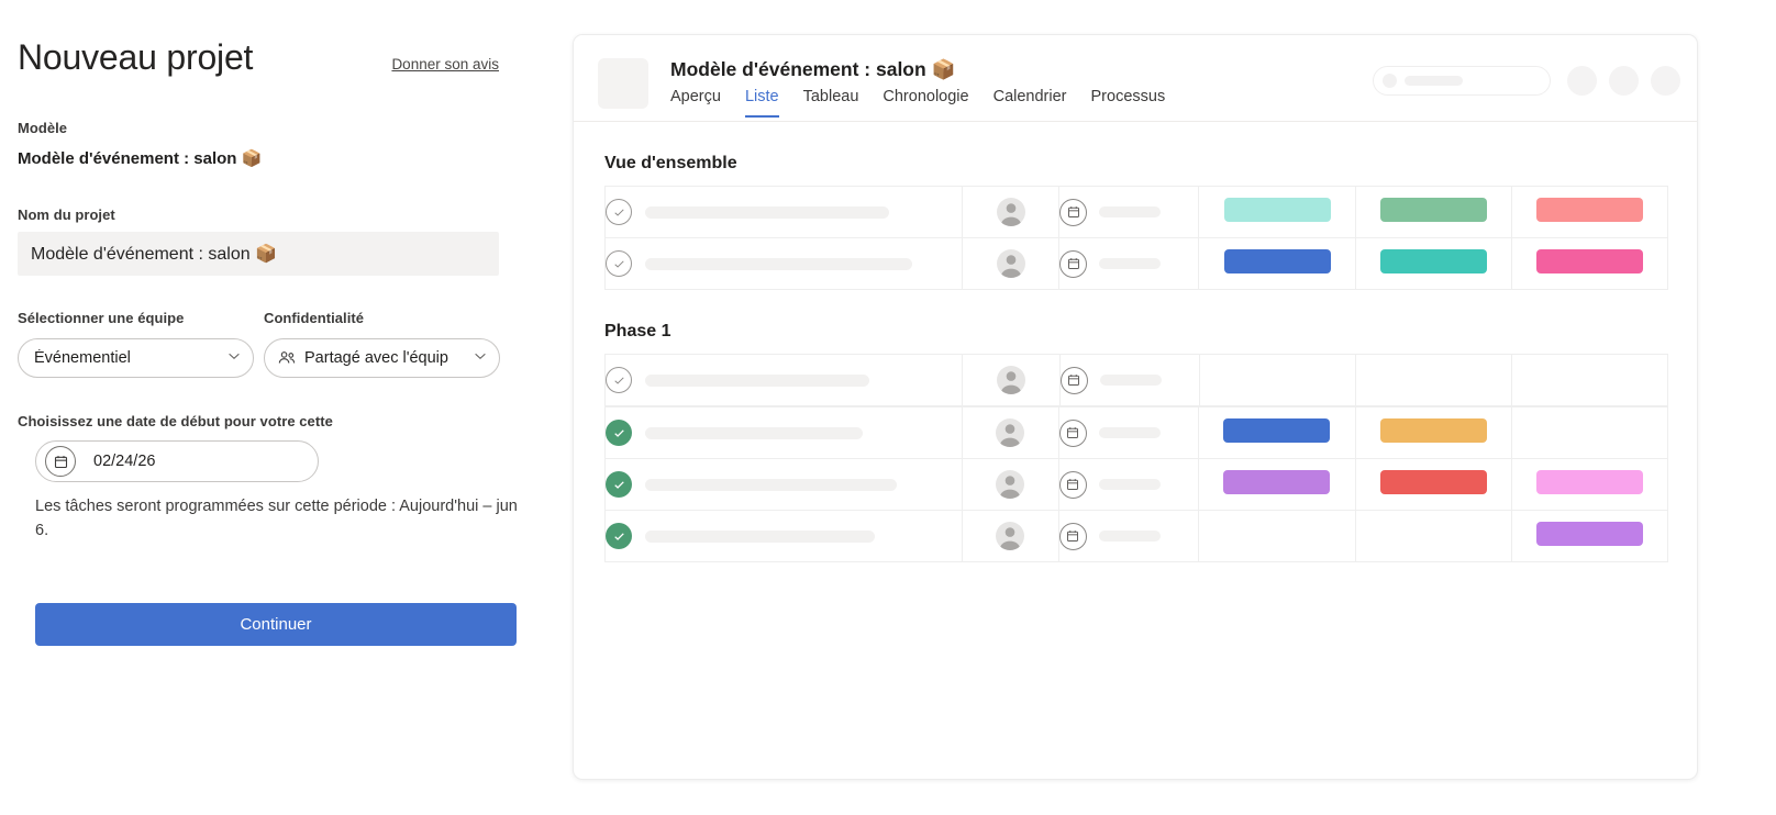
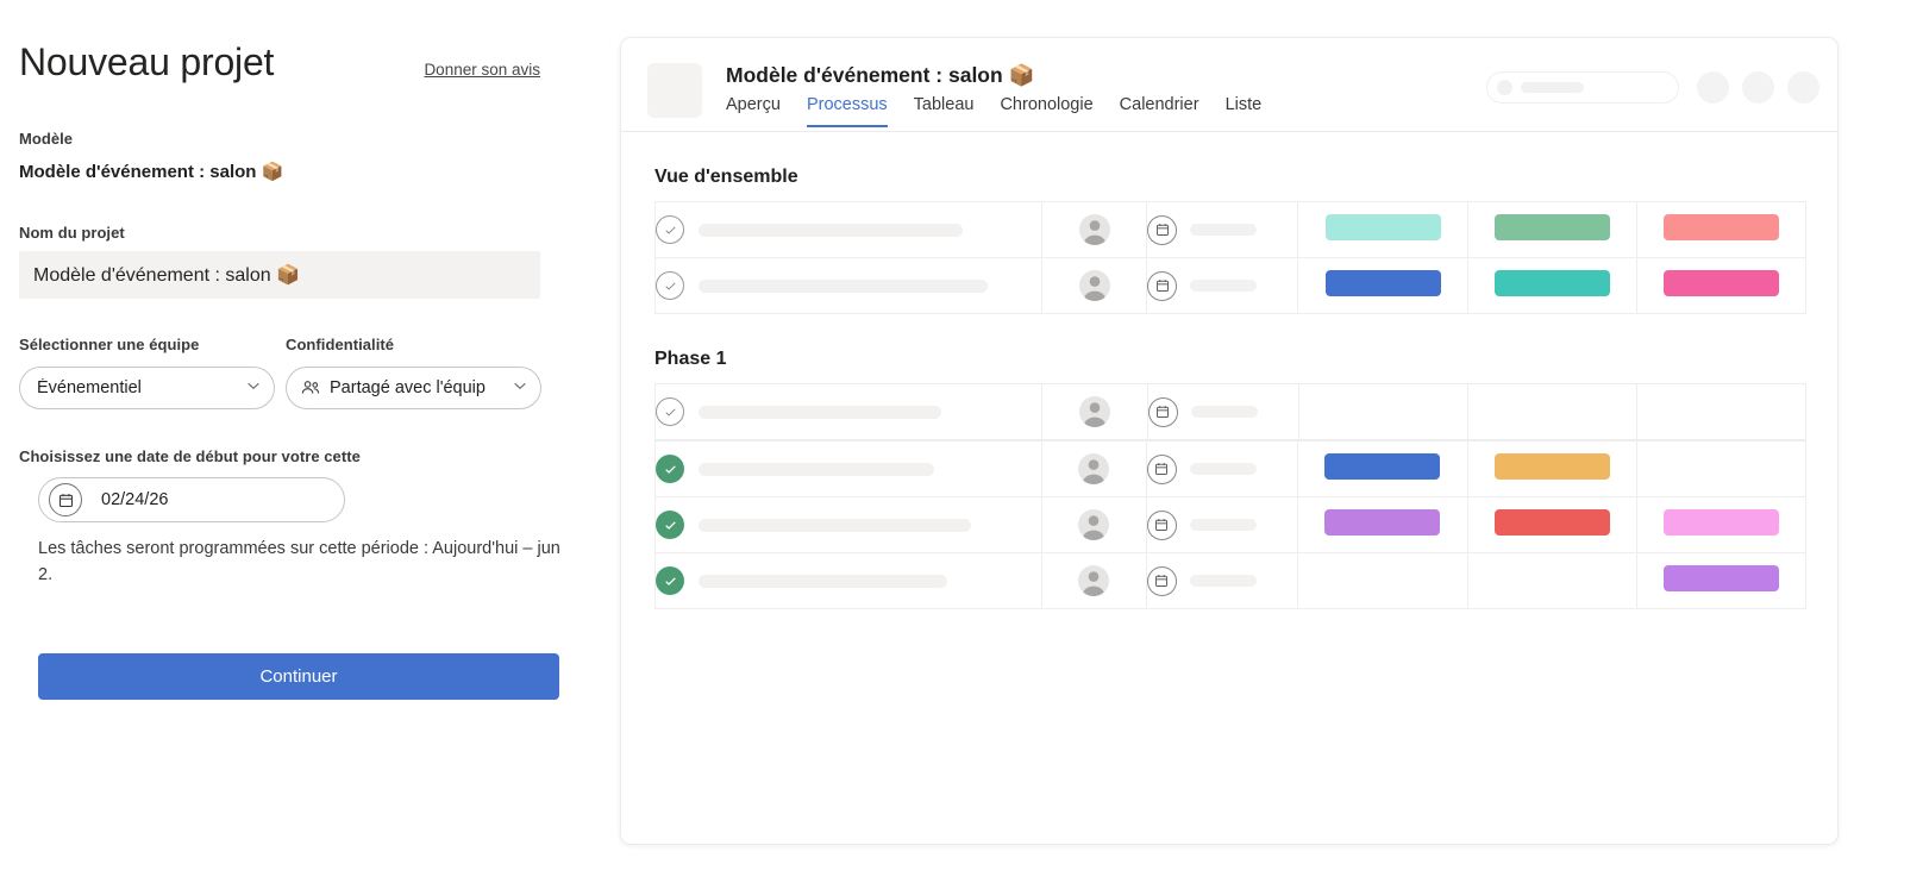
  Nouveau projet
  Donner son avis
  Modèle
  Modèle d'événement : salon 📦
  Nom du projet
  Modèle d'événement : salon 📦
  Sélectionner une équipe
  Événementiel
  Confidentialité
  Partagé avec l'équip
  Choisissez une date de début pour votre cette
  02/24/26
- Les tâches seront programmées sur cette période : Aujourd'hui – jun 6.
+ Les tâches seront programmées sur cette période : Aujourd'hui – jun 2.
  Continuer
  Modèle d'événement : salon 📦
  Aperçu
- Liste
+ Processus
  Tableau
  Chronologie
  Calendrier
- Processus
+ Liste
  Vue d'ensemble
  Phase 1
